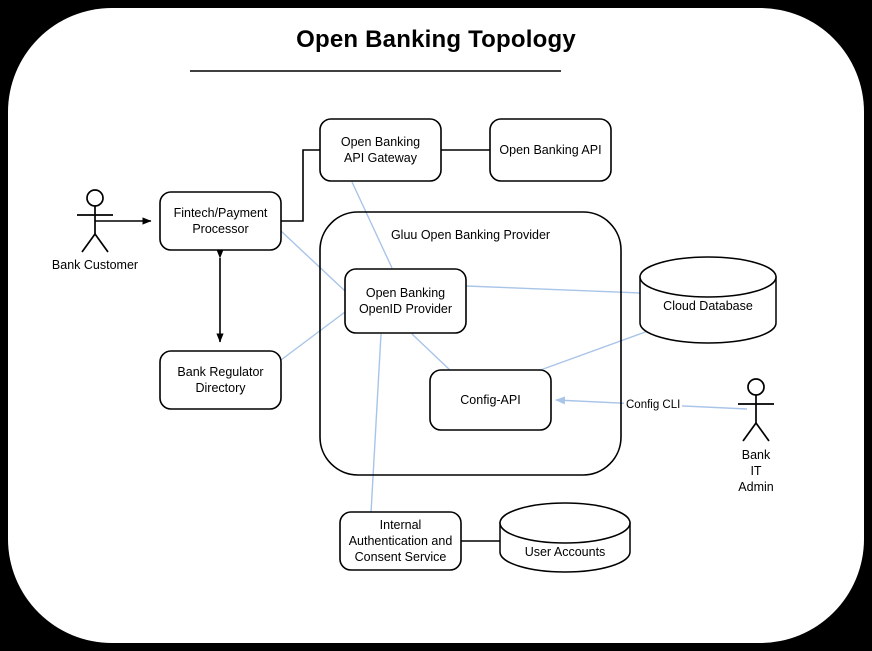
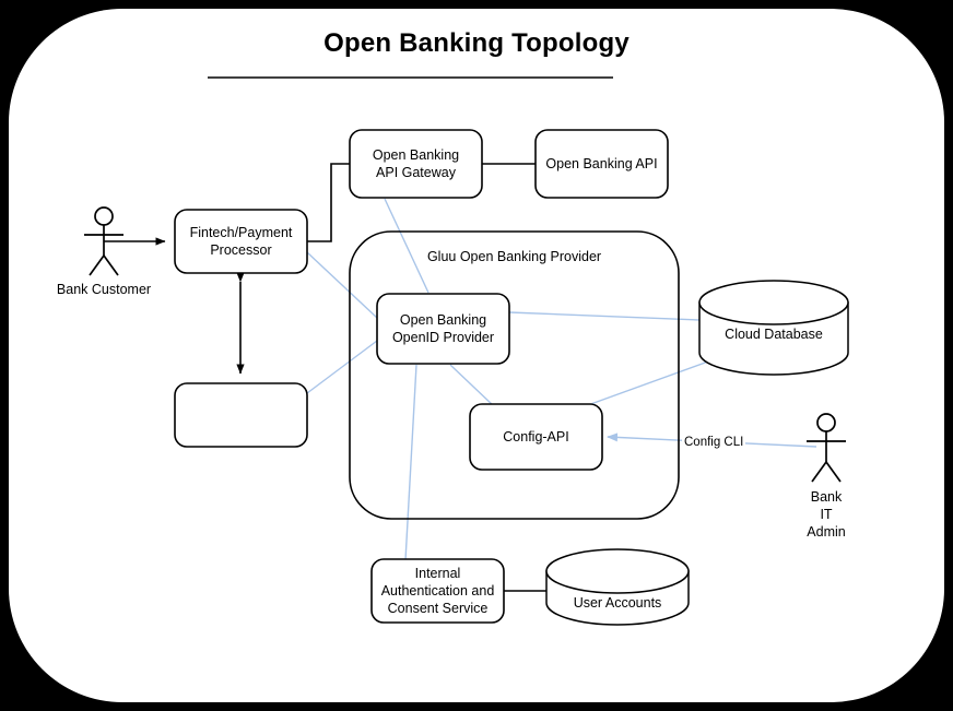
  Open Banking Topology
  Gluu Open Banking Provider
  Open Banking
  API Gateway
  Open Banking API
  Fintech/Payment
  Processor
- Bank Regulator
- Directory
  Open Banking
  OpenID Provider
  Config-API
  Internal
  Authentication and
  Consent Service
  Cloud Database
  User Accounts
  Bank Customer
  Bank
  IT
  Admin
  Config CLI
